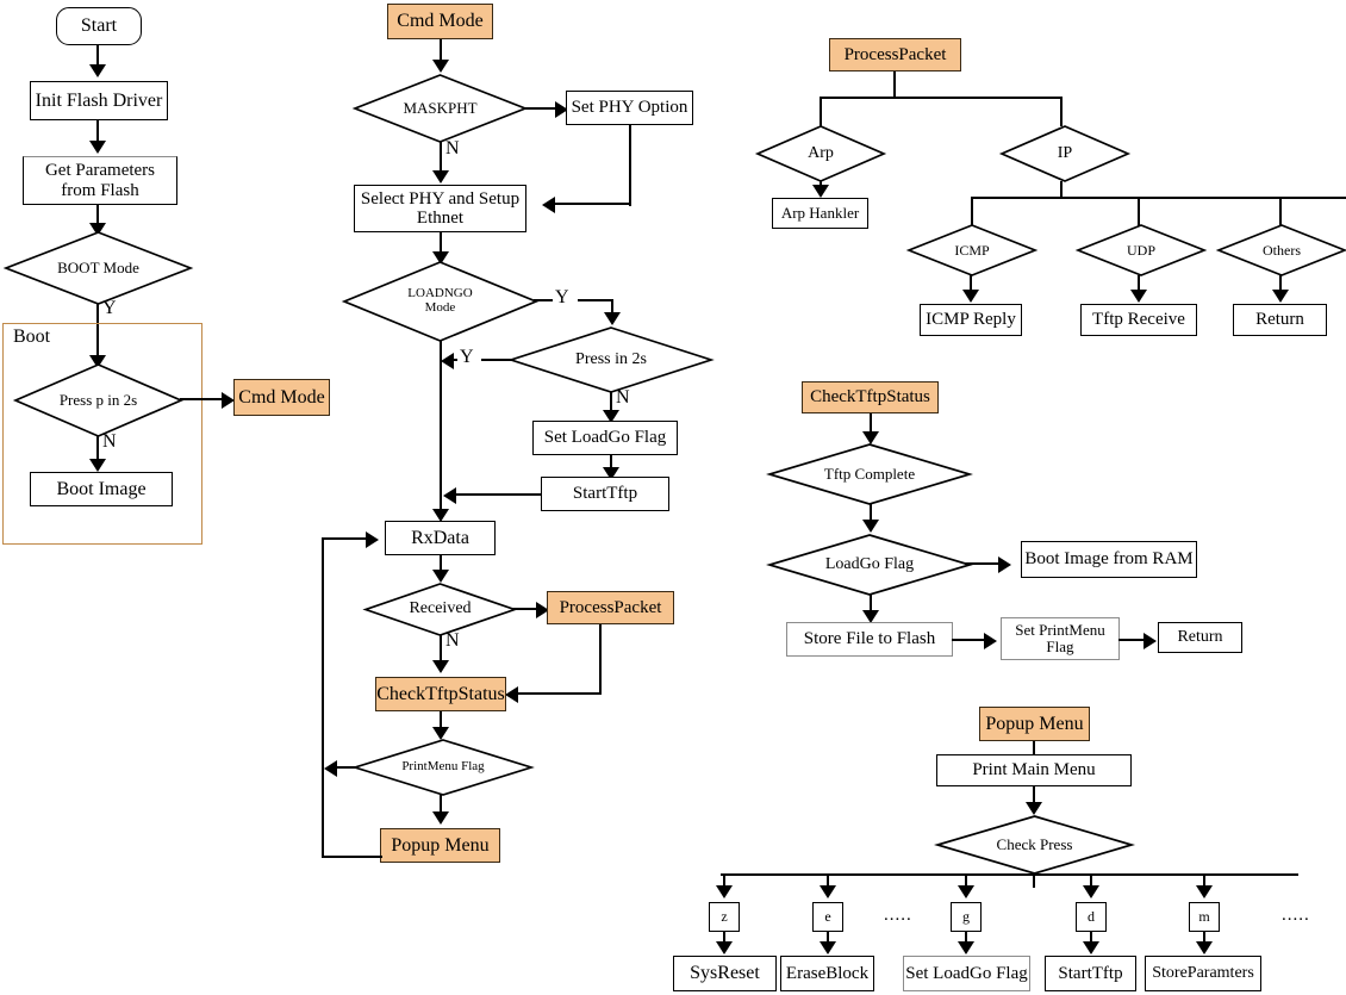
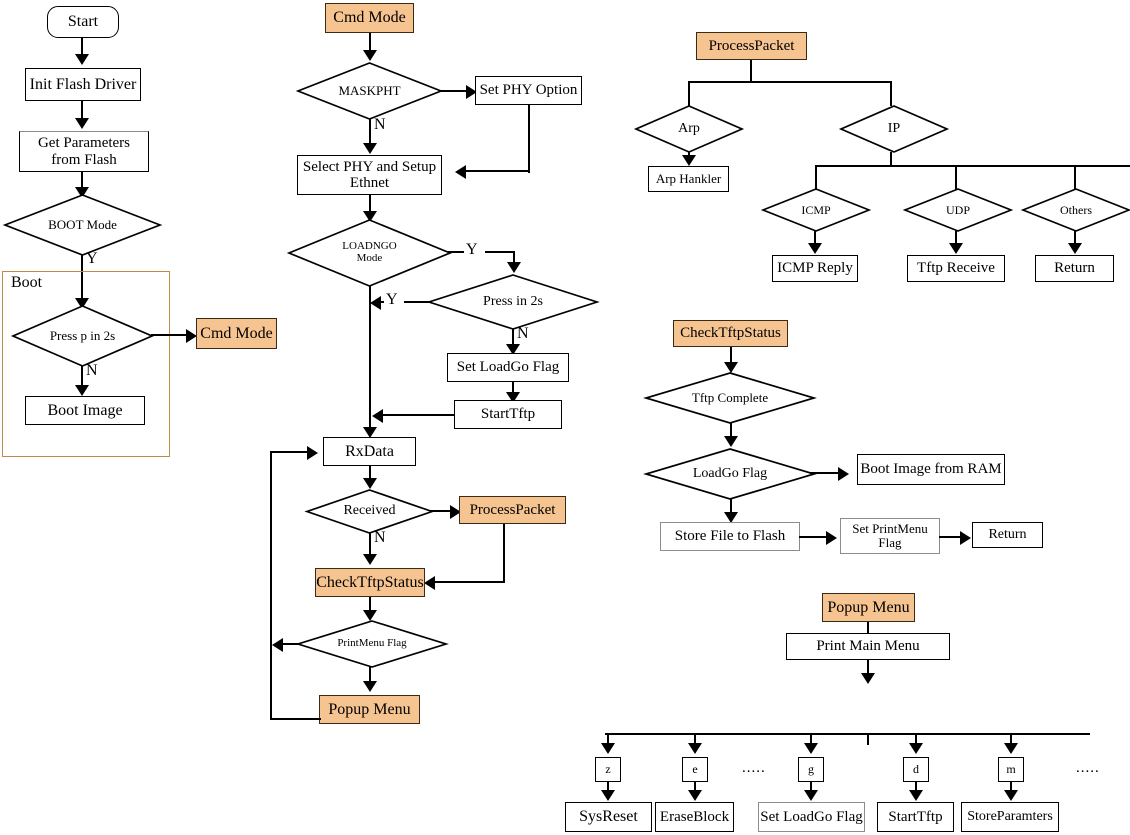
  Start
  Init Flash Driver
  Get Parameters
  from Flash
  BOOT Mode
  Y
  Boot
  Press p in 2s
  Cmd Mode
  N
  Boot Image
  Cmd Mode
  MASKPHT
  Set PHY Option
  N
  Select PHY and Setup
  Ethnet
  LOADNGO
  Mode
  Y
  Press in 2s
  Y
  N
  Set LoadGo Flag
  StartTftp
  RxData
  Received
  ProcessPacket
  N
  CheckTftpStatus
  PrintMenu Flag
  Popup Menu
  ProcessPacket
  Arp
  Arp Hankler
  IP
  ICMP
  ICMP Reply
  UDP
  Tftp Receive
  Others
  Return
  CheckTftpStatus
  Tftp Complete
  LoadGo Flag
  Boot Image from RAM
  Store File to Flash
  Set PrintMenu
  Flag
  Return
  Popup Menu
  Print Main Menu
- Check Press
  z
  SysReset
  e
  EraseBlock
  .....
  g
  Set LoadGo Flag
  d
  StartTftp
  m
  StoreParamters
  .....
